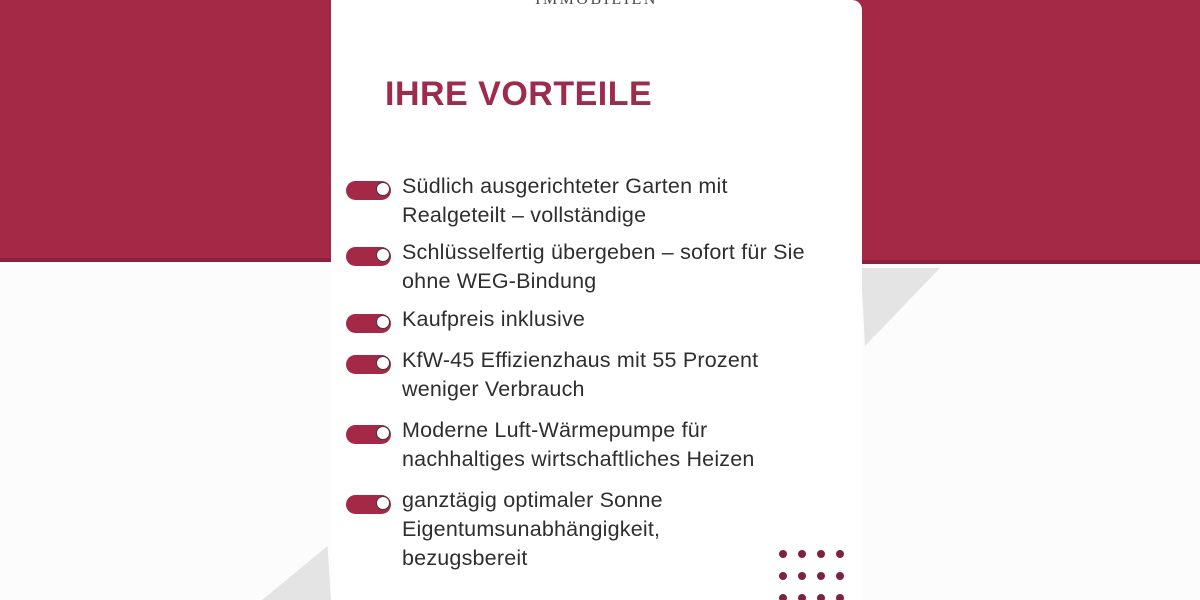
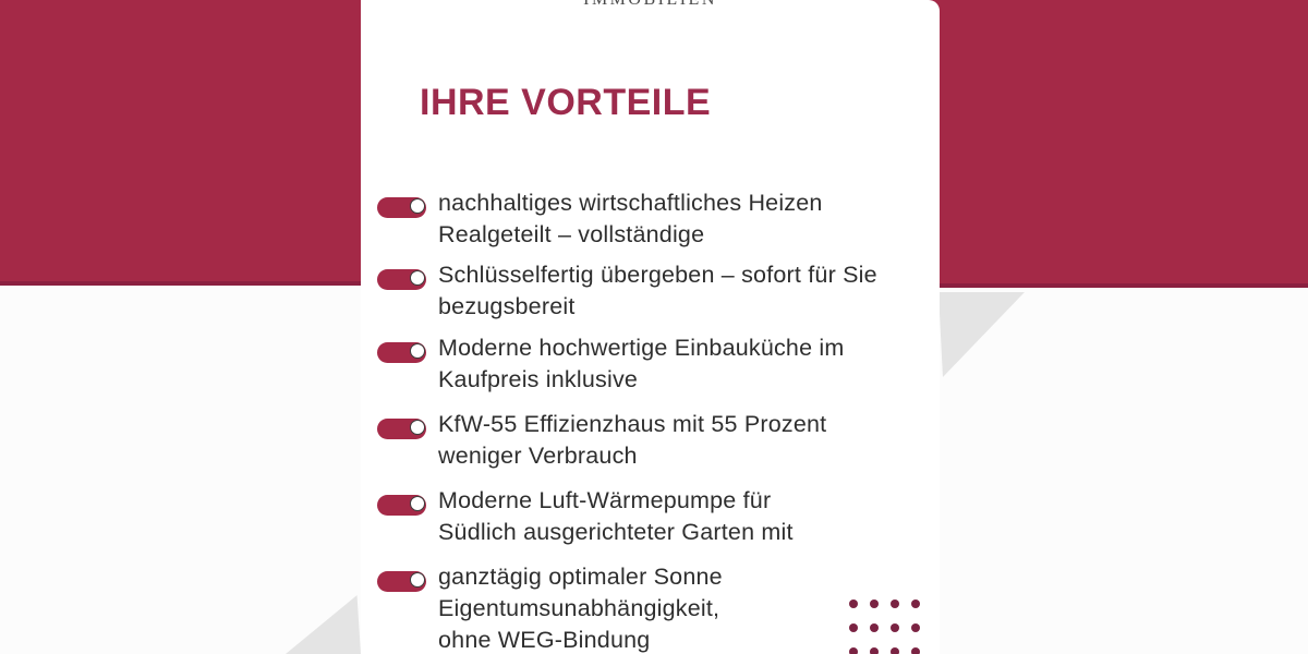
  IHRE VORTEILE
- Südlich ausgerichteter Garten mit
+ nachhaltiges wirtschaftliches Heizen
  Realgeteilt – vollständige
  Schlüsselfertig übergeben – sofort für Sie
- ohne WEG-Bindung
+ bezugsbereit
+ Moderne hochwertige Einbauküche im
  Kaufpreis inklusive
- KfW-45 Effizienzhaus mit 55 Prozent
+ KfW-55 Effizienzhaus mit 55 Prozent
  weniger Verbrauch
  Moderne Luft-Wärmepumpe für
- nachhaltiges wirtschaftliches Heizen
+ Südlich ausgerichteter Garten mit
  ganztägig optimaler Sonne
  Eigentumsunabhängigkeit,
- bezugsbereit
+ ohne WEG-Bindung
